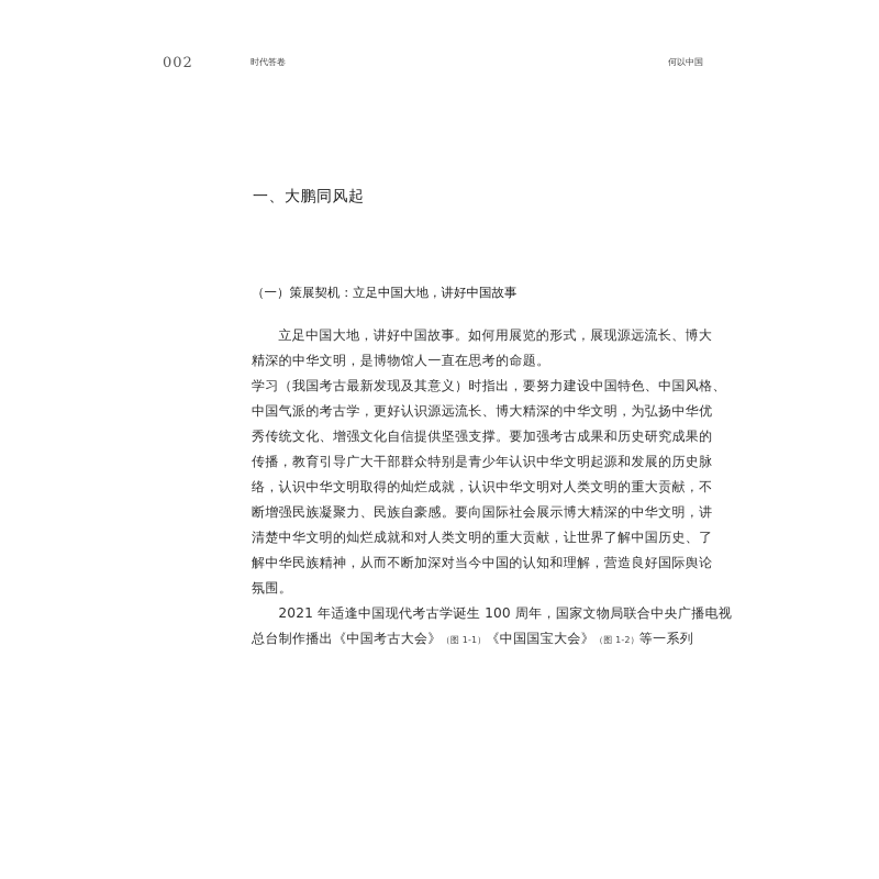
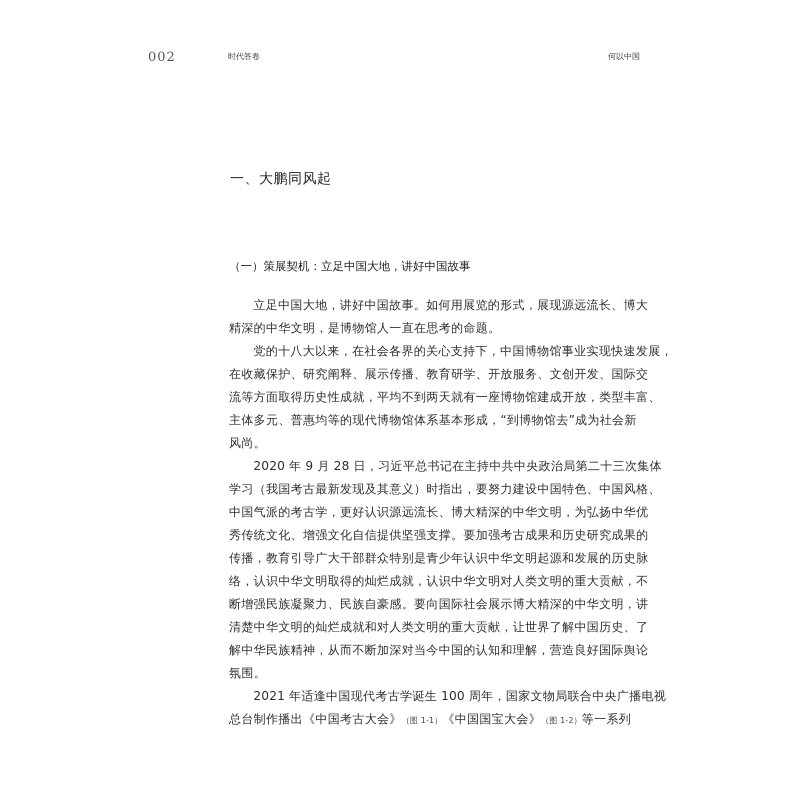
  002
  时代答卷
  何以中国
  一、大鹏同风起
  （一）策展契机：立足中国大地，讲好中国故事
  立足中国大地，讲好中国故事。如何用展览的形式，展现源远流长、博大
  精深的中华文明，是博物馆人一直在思考的命题。
+ 党的十八大以来，在社会各界的关心支持下，中国博物馆事业实现快速发展，
+ 在收藏保护、研究阐释、展示传播、教育研学、开放服务、文创开发、国际交
+ 流等方面取得历史性成就，平均不到两天就有一座博物馆建成开放，类型丰富、
+ 主体多元、普惠均等的现代博物馆体系基本形成，“到博物馆去”成为社会新
+ 风尚。
+ 2020 年 9 月 28 日，习近平总书记在主持中共中央政治局第二十三次集体
  学习（我国考古最新发现及其意义）时指出，要努力建设中国特色、中国风格、
  中国气派的考古学，更好认识源远流长、博大精深的中华文明，为弘扬中华优
  秀传统文化、增强文化自信提供坚强支撑。要加强考古成果和历史研究成果的
  传播，教育引导广大干部群众特别是青少年认识中华文明起源和发展的历史脉
  络，认识中华文明取得的灿烂成就，认识中华文明对人类文明的重大贡献，不
  断增强民族凝聚力、民族自豪感。要向国际社会展示博大精深的中华文明，讲
  清楚中华文明的灿烂成就和对人类文明的重大贡献，让世界了解中国历史、了
  解中华民族精神，从而不断加深对当今中国的认知和理解，营造良好国际舆论
  氛围。
  2021 年适逢中国现代考古学诞生 100 周年，国家文物局联合中央广播电视
  总台制作播出《中国考古大会》（图 1-1）《中国国宝大会》（图 1-2）等一系列
